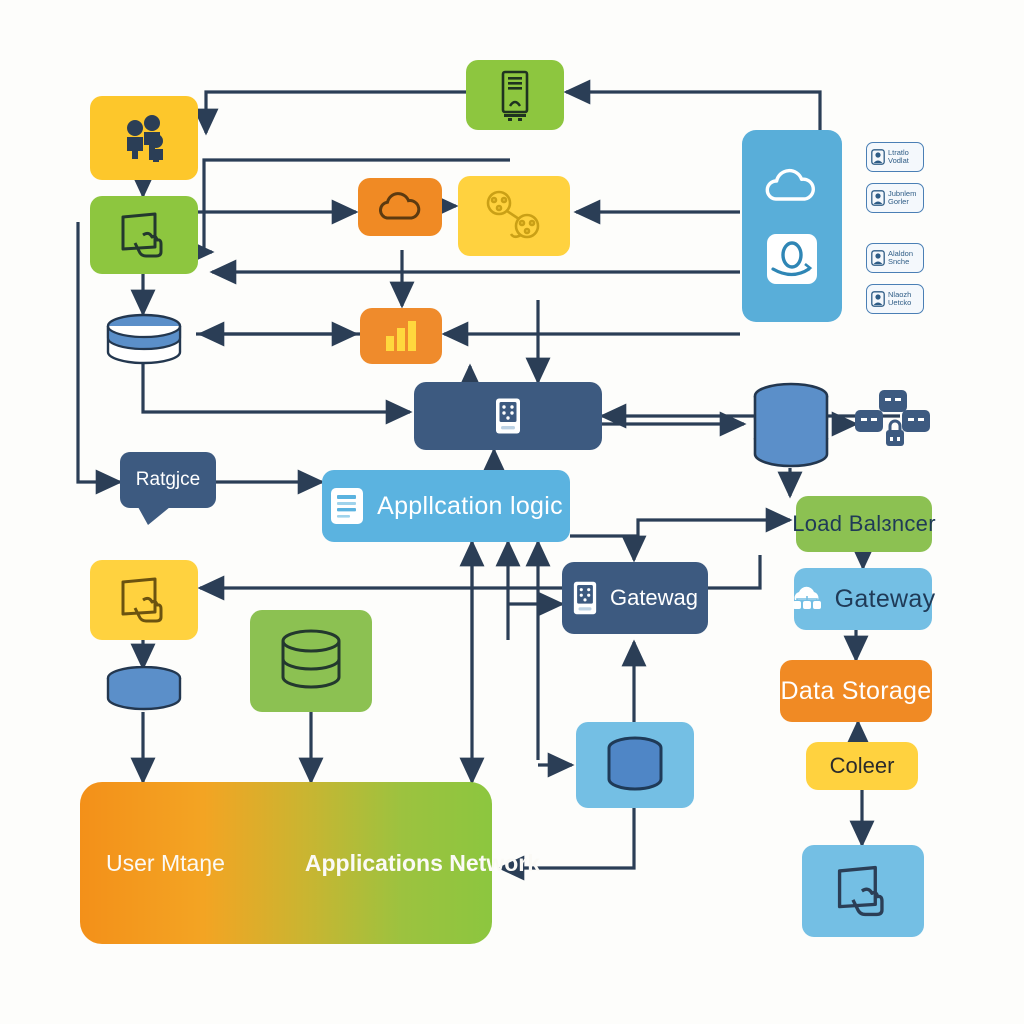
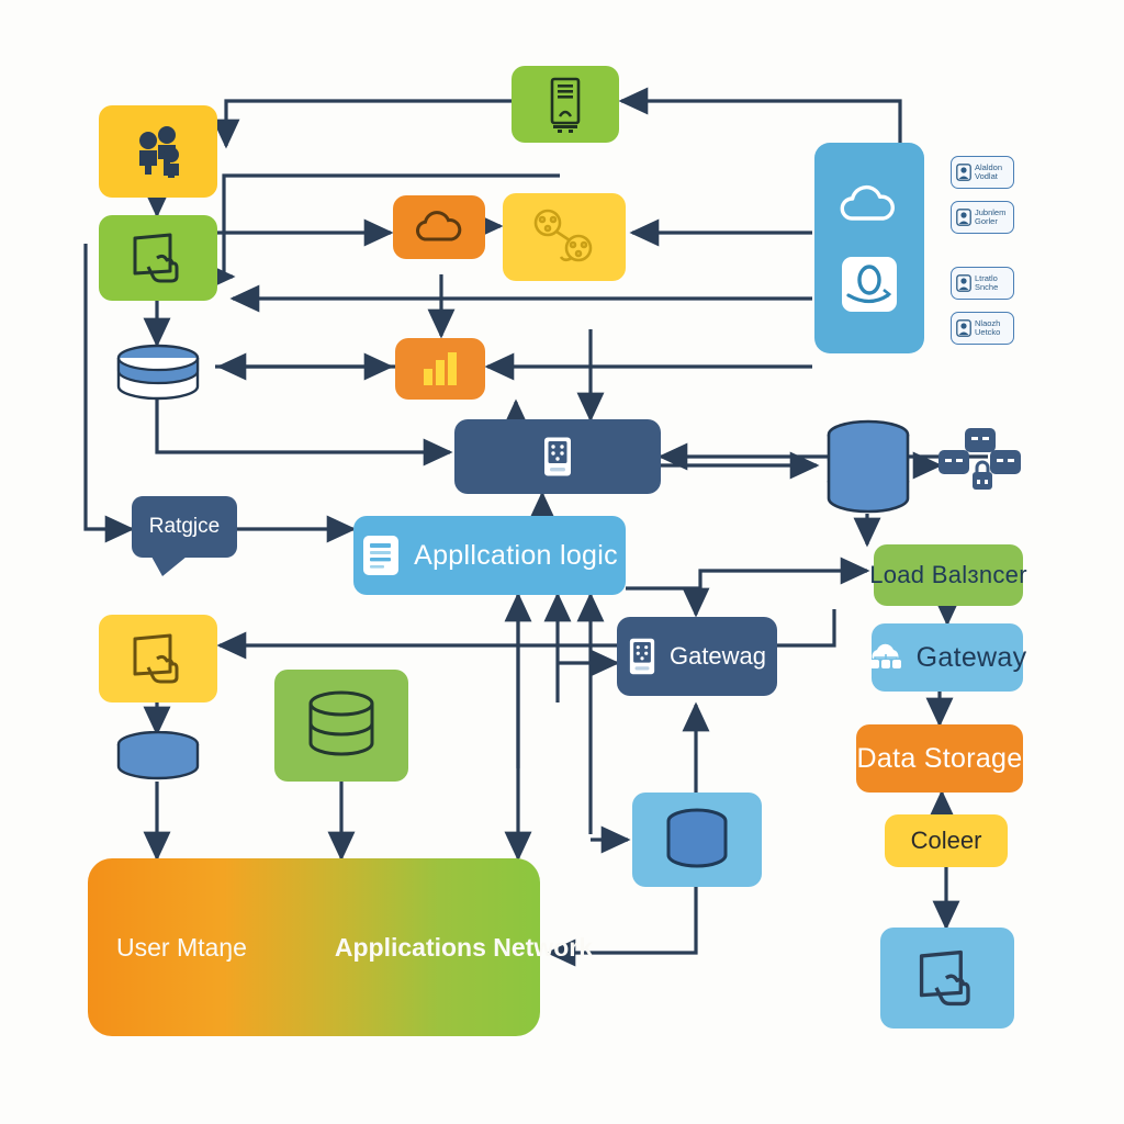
- Ltratlo
+ Alaldon
  Vodlat
  Jubnlem
  Gorler
- Alaldon
+ Ltratlo
  Snche
  Nlaozh
  Uetcko
  Ratgjce
  Appllcation logic
  Gatewaɡ
  Load Balɜncer
  Gateway
  Data Storage
  Coleer
  User Mtaŋe
  Applications Network
